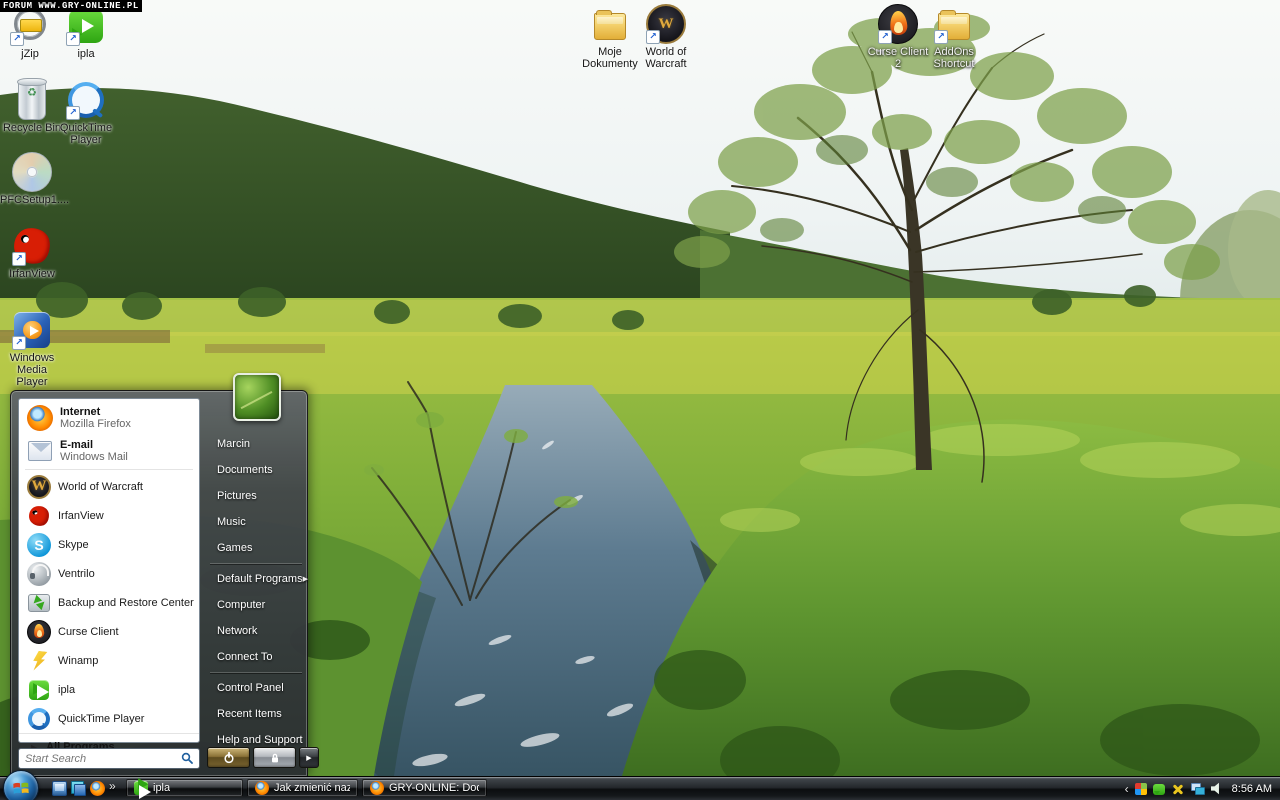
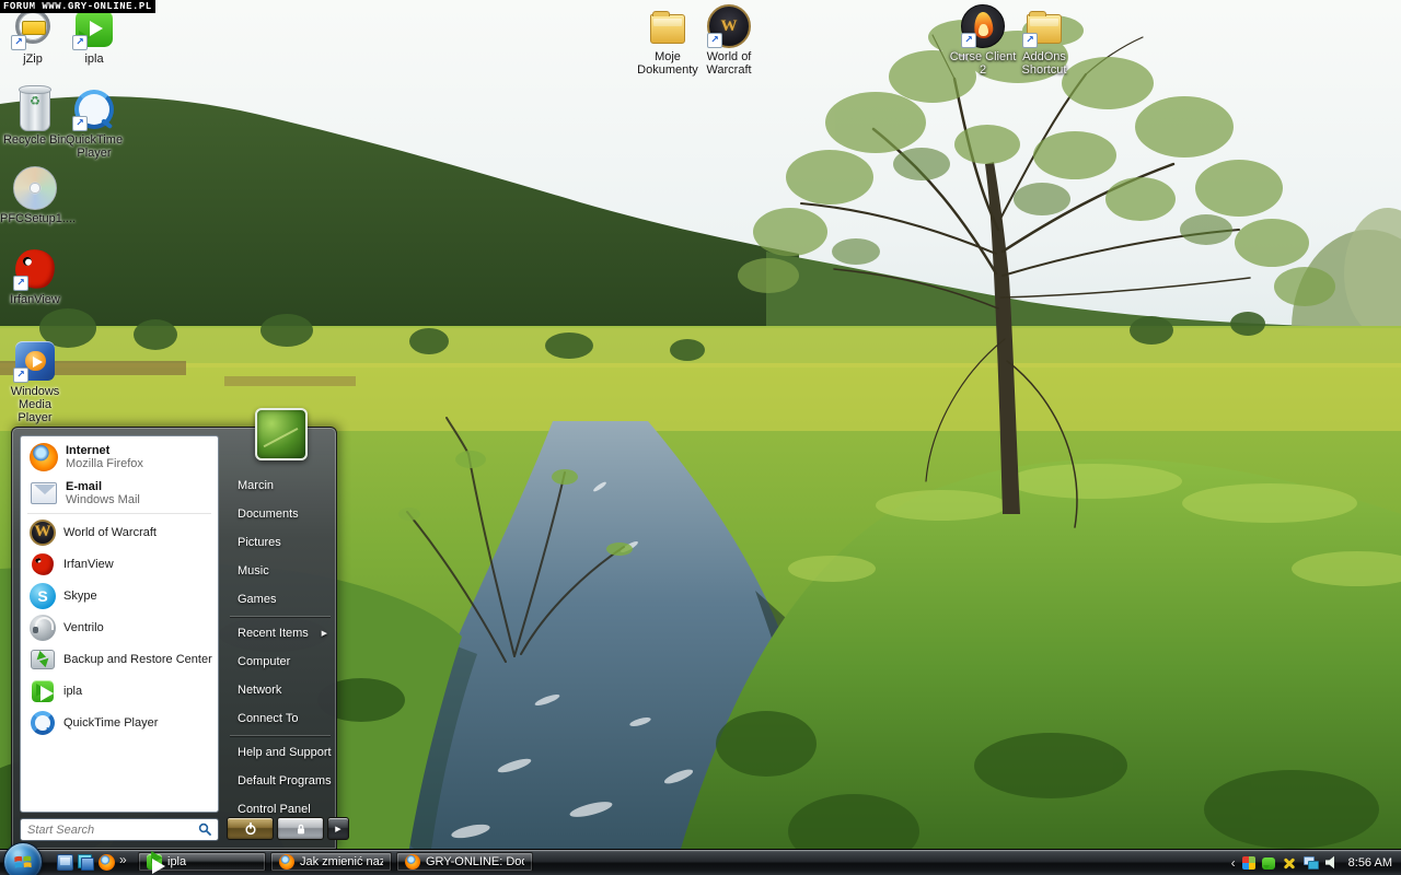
  FORUM WWW.GRY-ONLINE.PL
  ↗
  jZip
  ↗
  ipla
  Recycle Bin
  ↗
  QuickTime Player
  PFCSetup1....
  ↗
  IrfanView
  ↗
  Windows Media Player
  Moje Dokumenty
  ↗
  World of Warcraft
  ↗
  Curse Client 2
  ↗
  AddOns Shortcut
  Internet
  Mozilla Firefox
  E-mail
  Windows Mail
  World of Warcraft
  IrfanView
  Skype
  Ventrilo
  Backup and Restore Center
- Curse Client
- Winamp
  ipla
  QuickTime Player
- ▶
- All Programs
  Start Search
  Marcin
  Documents
  Pictures
  Music
  Games
- Default Programs
+ Recent Items
  Computer
  Network
  Connect To
- Control Panel
+ Help and Support
- Recent Items
+ Default Programs
- Help and Support
+ Control Panel
  »
  ipla
  ‹
  8:56 AM
